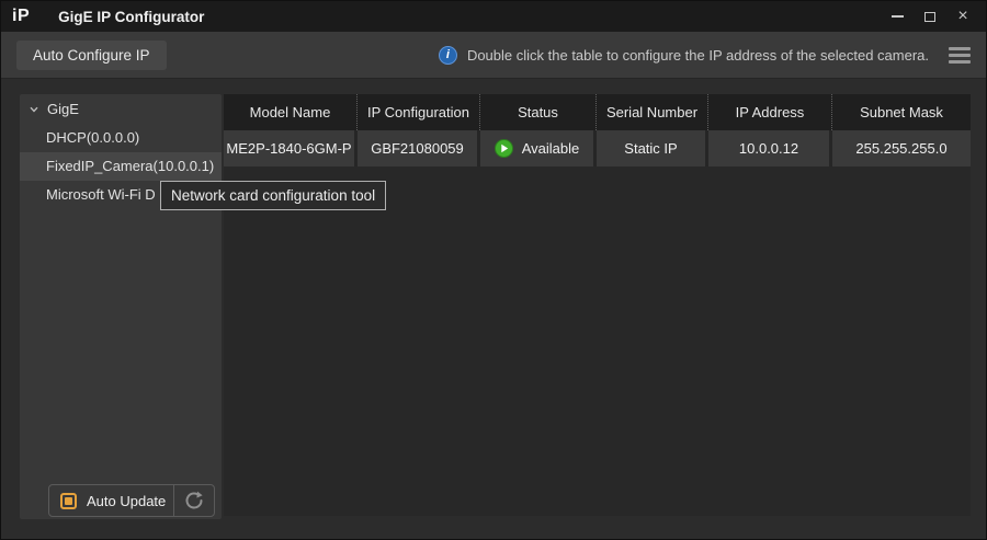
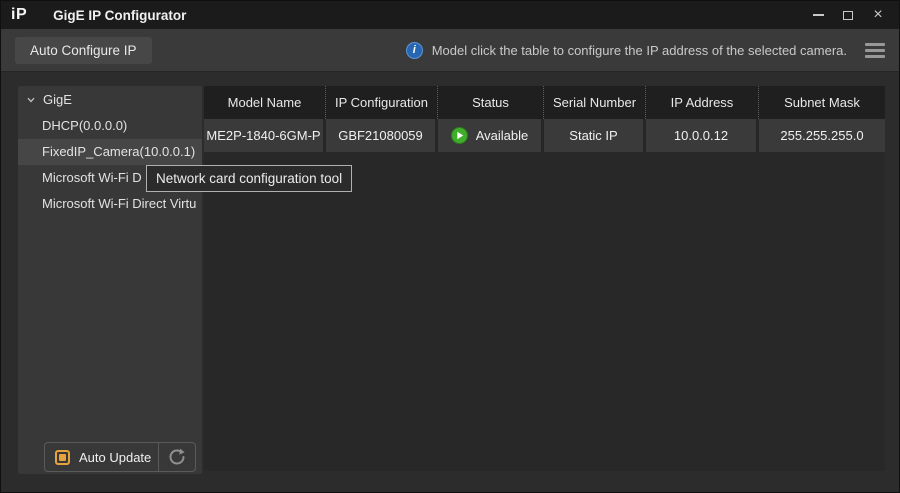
  iP
  GigE IP Configurator
  ×
  Auto Configure IP
  i
- Double click the table to configure the IP address of the selected camera.
+ Model click the table to configure the IP address of the selected camera.
  GigE
  DHCP(0.0.0.0)
  FixedIP_Camera(10.0.0.1)
  Microsoft Wi-Fi D
+ Microsoft Wi-Fi Direct Virtu
  Auto Update
  Model Name
  IP Configuration
  Status
  Serial Number
  IP Address
  Subnet Mask
  ME2P-1840-6GM-P
  GBF21080059
  Available
  Static IP
  10.0.0.12
  255.255.255.0
  Network card configuration tool
